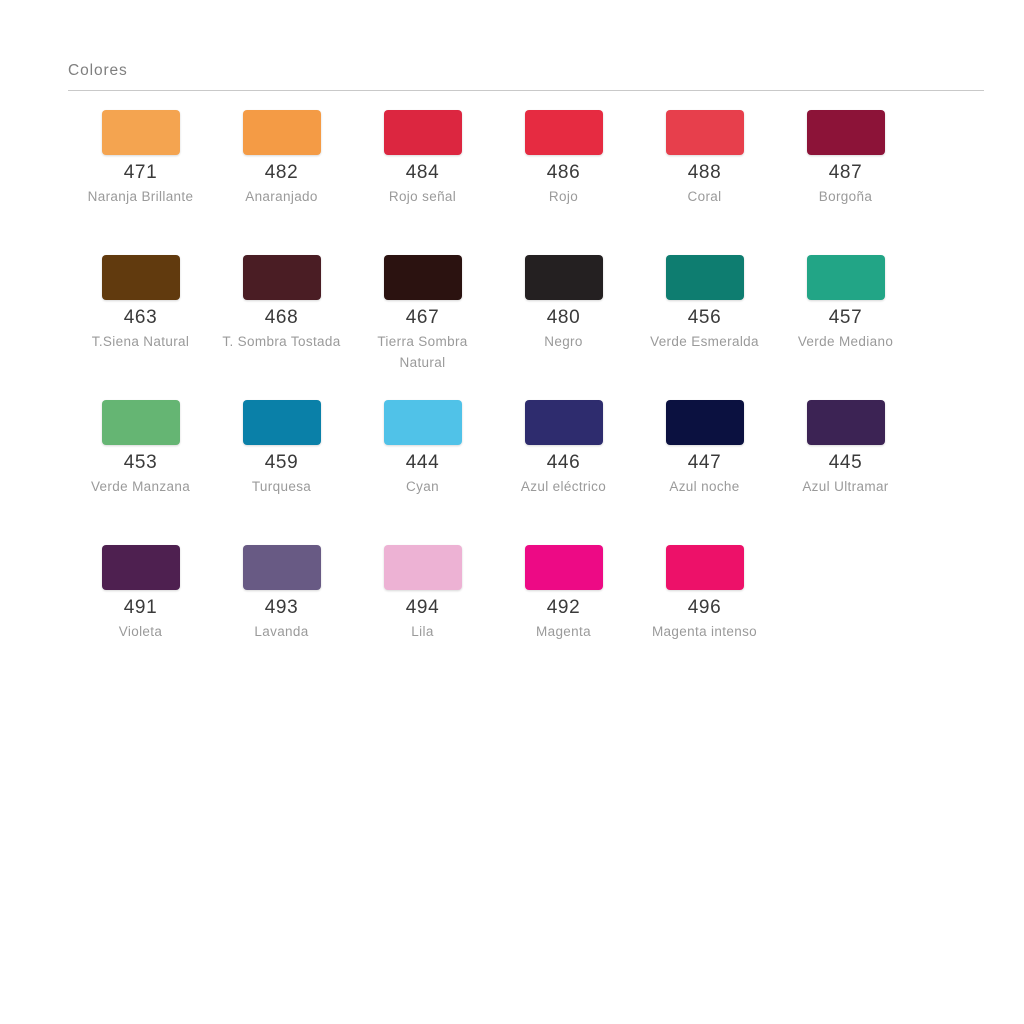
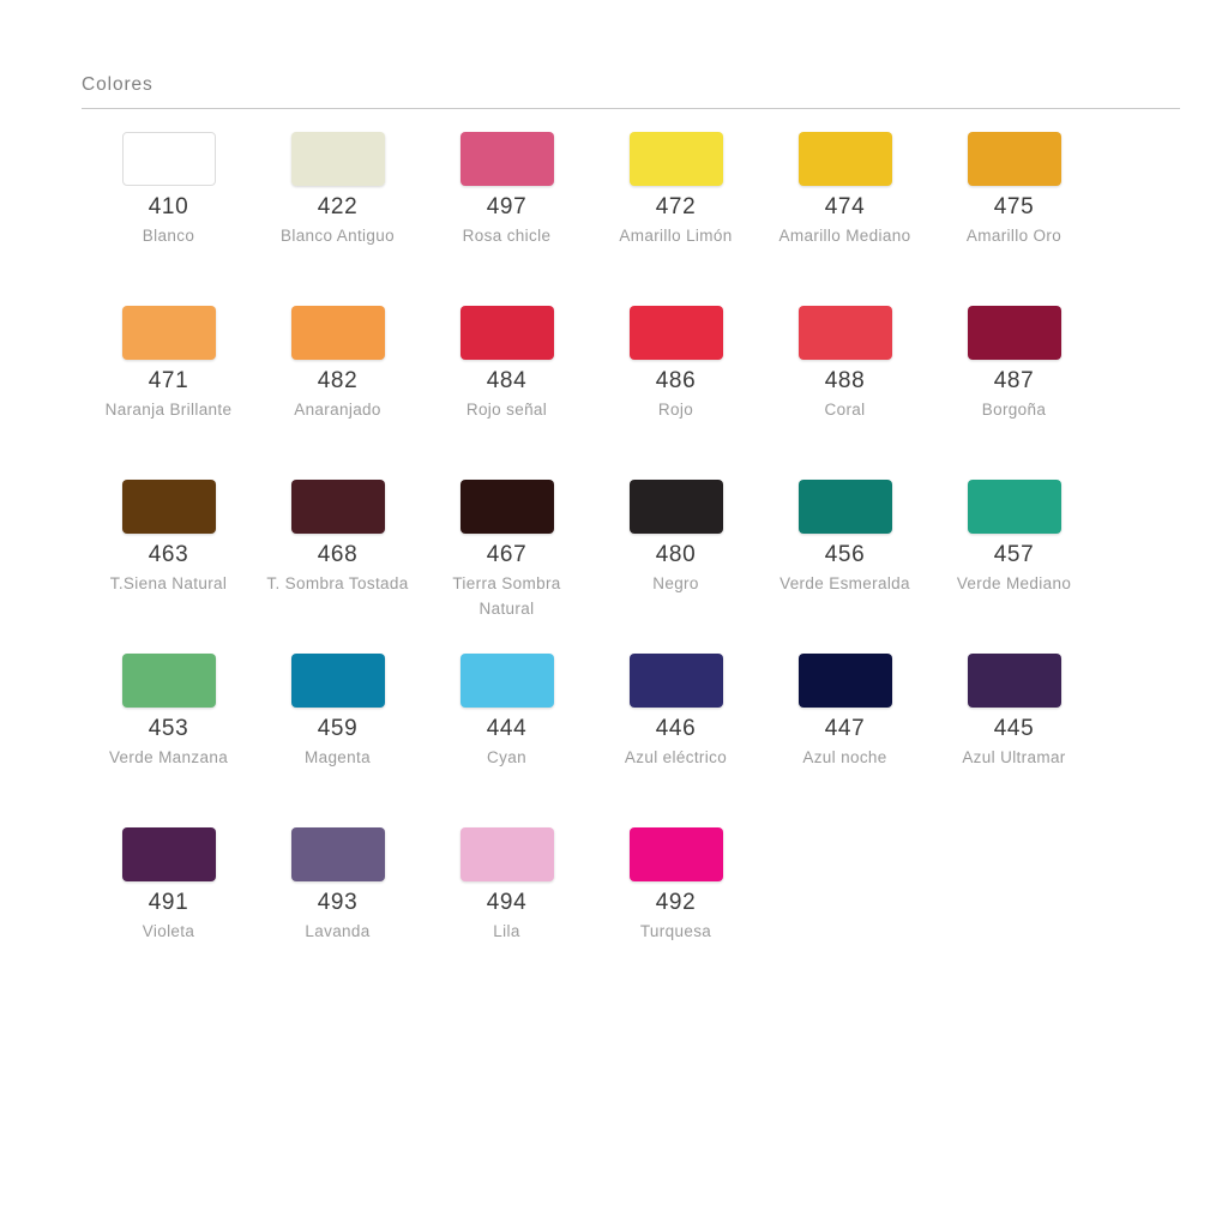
  Colores
+ 410
+ Blanco
+ 422
+ Blanco Antiguo
+ 497
+ Rosa chicle
+ 472
+ Amarillo Limón
+ 474
+ Amarillo Mediano
+ 475
+ Amarillo Oro
  471
  Naranja Brillante
  482
  Anaranjado
  484
  Rojo señal
  486
  Rojo
  488
  Coral
  487
  Borgoña
  463
  T.Siena Natural
  468
  T. Sombra Tostada
  467
  Tierra Sombra Natural
  480
  Negro
  456
  Verde Esmeralda
  457
  Verde Mediano
  453
  Verde Manzana
  459
- Turquesa
+ Magenta
  444
  Cyan
  446
  Azul eléctrico
  447
  Azul noche
  445
  Azul Ultramar
  491
  Violeta
  493
  Lavanda
  494
  Lila
  492
- Magenta
+ Turquesa
- 496
- Magenta intenso
